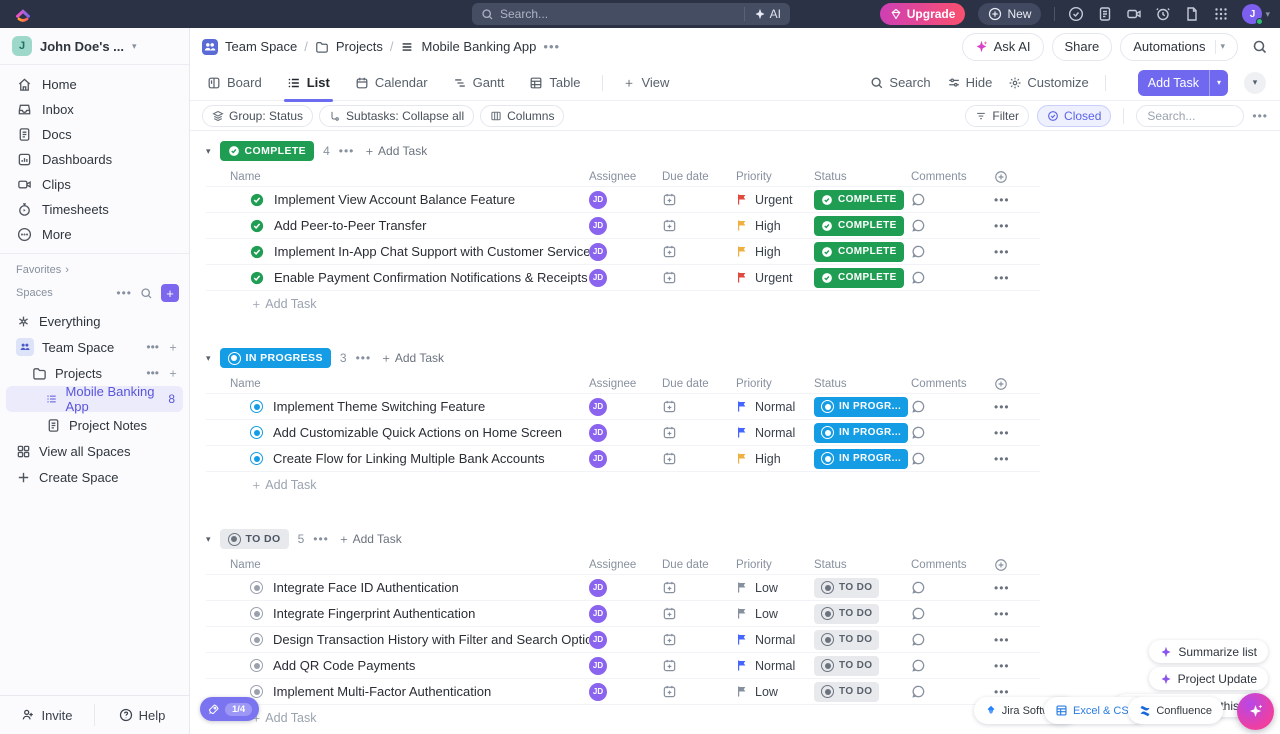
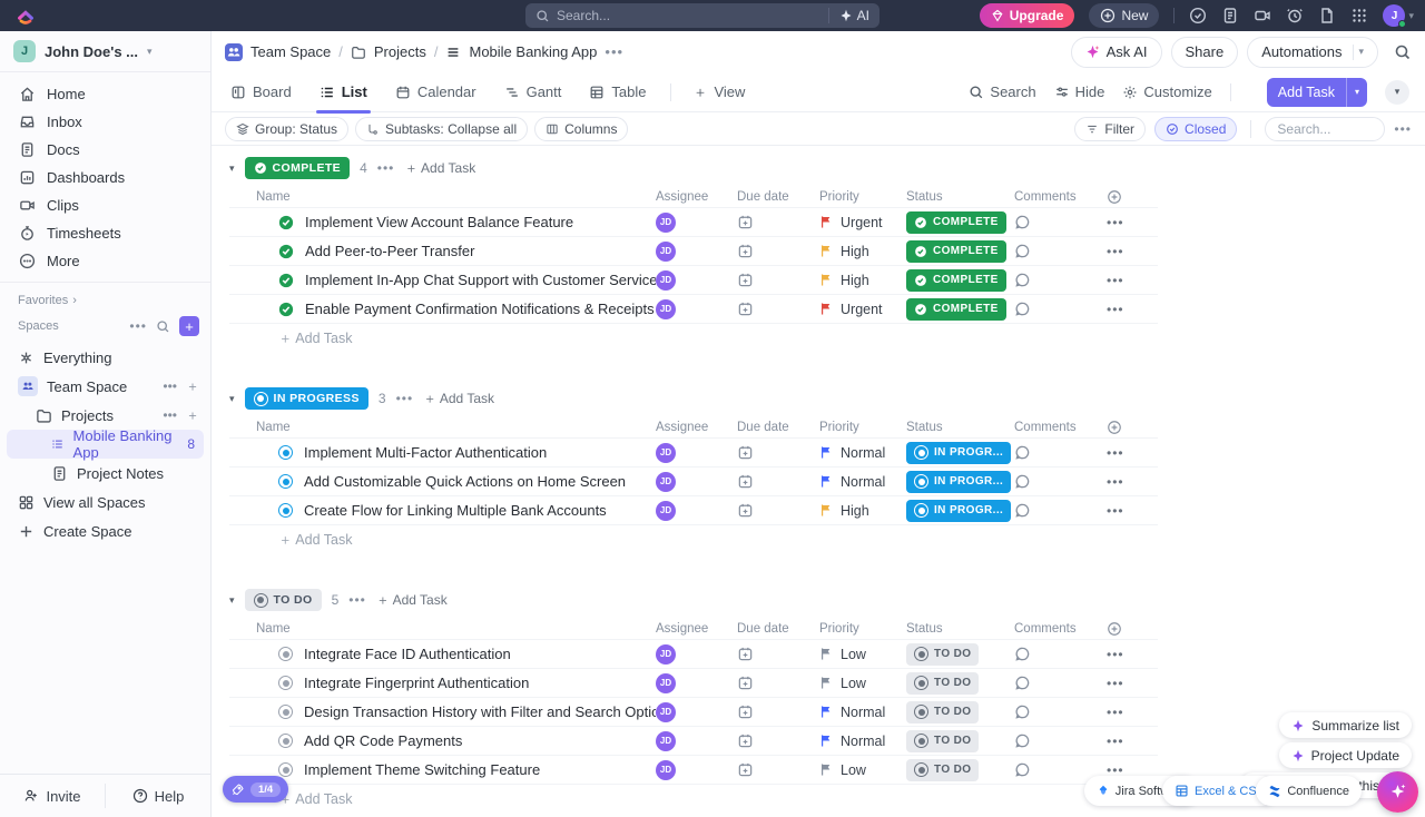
  Search...
  AI
  Upgrade
  New
  J
  ▾
  J
  John Doe's ...
  ▾
  Home
  Inbox
  Docs
  Dashboards
  Clips
  Timesheets
  More
  Favorites
  ›
  Spaces
  •••
  +
  Everything
  Team Space
  •••
  ＋
  Projects
  •••
  ＋
  Mobile Banking App
  8
  Project Notes
  View all Spaces
  Create Space
  Invite
  Help
  Team Space
  /
  Projects
  /
  Mobile Banking App
  •••
  Ask AI
  Share
  Automations
  ▾
  Board
  List
  Calendar
  Gantt
  Table
  ＋
  View
  Search
  Hide
  Customize
  Add Task
  ▾
  ▾
  Group: Status
  Subtasks: Collapse all
  Columns
  Filter
  Closed
  Search...
  •••
  ▾
  COMPLETE
  4
  •••
  ＋ Add Task
  Name
  Assignee
  Due date
  Priority
  Status
  Comments
  Implement View Account Balance Feature
  JD
  Urgent
  COMPLETE
  •••
  Add Peer-to-Peer Transfer
  JD
  High
  COMPLETE
  •••
  Implement In-App Chat Support with Customer Service
  JD
  High
  COMPLETE
  •••
  Enable Payment Confirmation Notifications & Receipts
  JD
  Urgent
  COMPLETE
  •••
  ＋ Add Task
  ▾
  IN PROGRESS
  3
  •••
  ＋ Add Task
  Name
  Assignee
  Due date
  Priority
  Status
  Comments
- Implement Theme Switching Feature
+ Implement Multi-Factor Authentication
  JD
  Normal
  IN PROGR...
  •••
  Add Customizable Quick Actions on Home Screen
  JD
  Normal
  IN PROGR...
  •••
  Create Flow for Linking Multiple Bank Accounts
  JD
  High
  IN PROGR...
  •••
  ＋ Add Task
  ▾
  TO DO
  5
  •••
  ＋ Add Task
  Name
  Assignee
  Due date
  Priority
  Status
  Comments
  Integrate Face ID Authentication
  JD
  Low
  TO DO
  •••
  Integrate Fingerprint Authentication
  JD
  Low
  TO DO
  •••
  Design Transaction History with Filter and Search Opti
  JD
  Normal
  TO DO
  •••
  Add QR Code Payments
  JD
  Normal
  TO DO
  •••
- Implement Multi-Factor Authentication
+ Implement Theme Switching Feature
  JD
  Low
  TO DO
  •••
  ＋ Add Task
  Summarize list
  Project Update
  Excel & CS
  Confluence
  1/4
